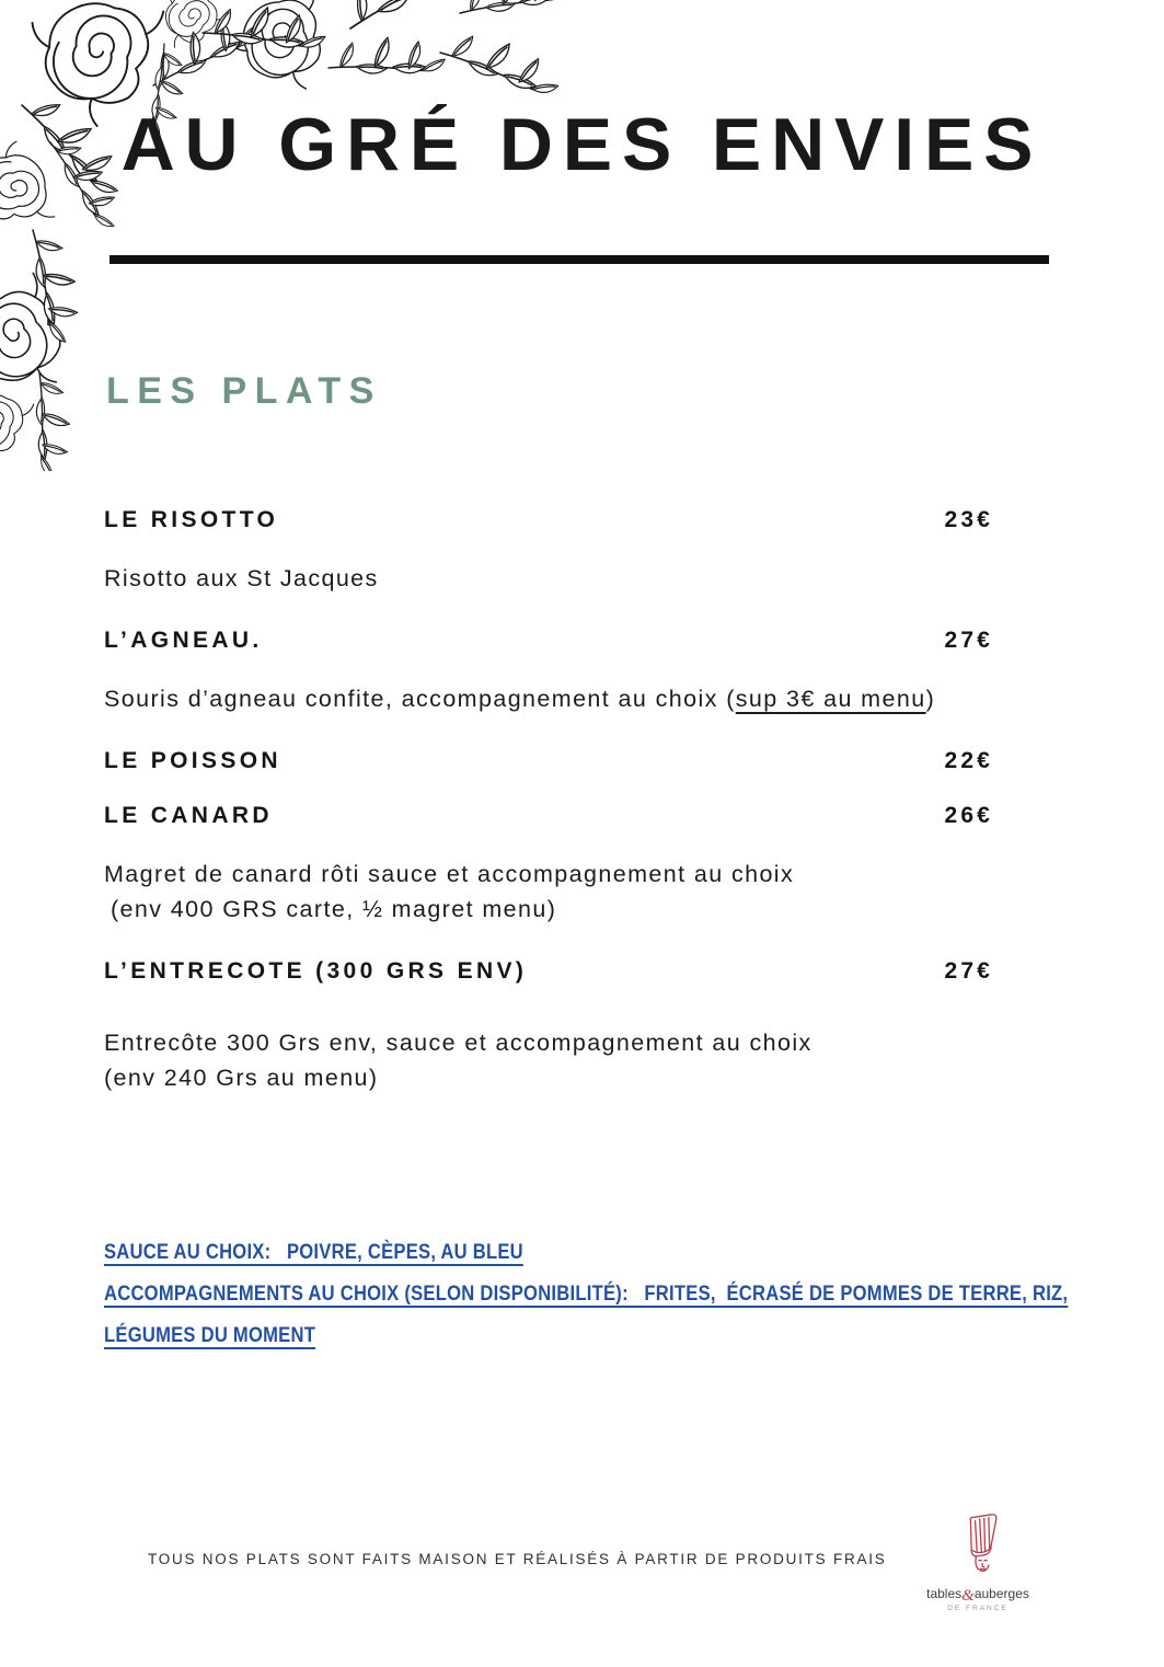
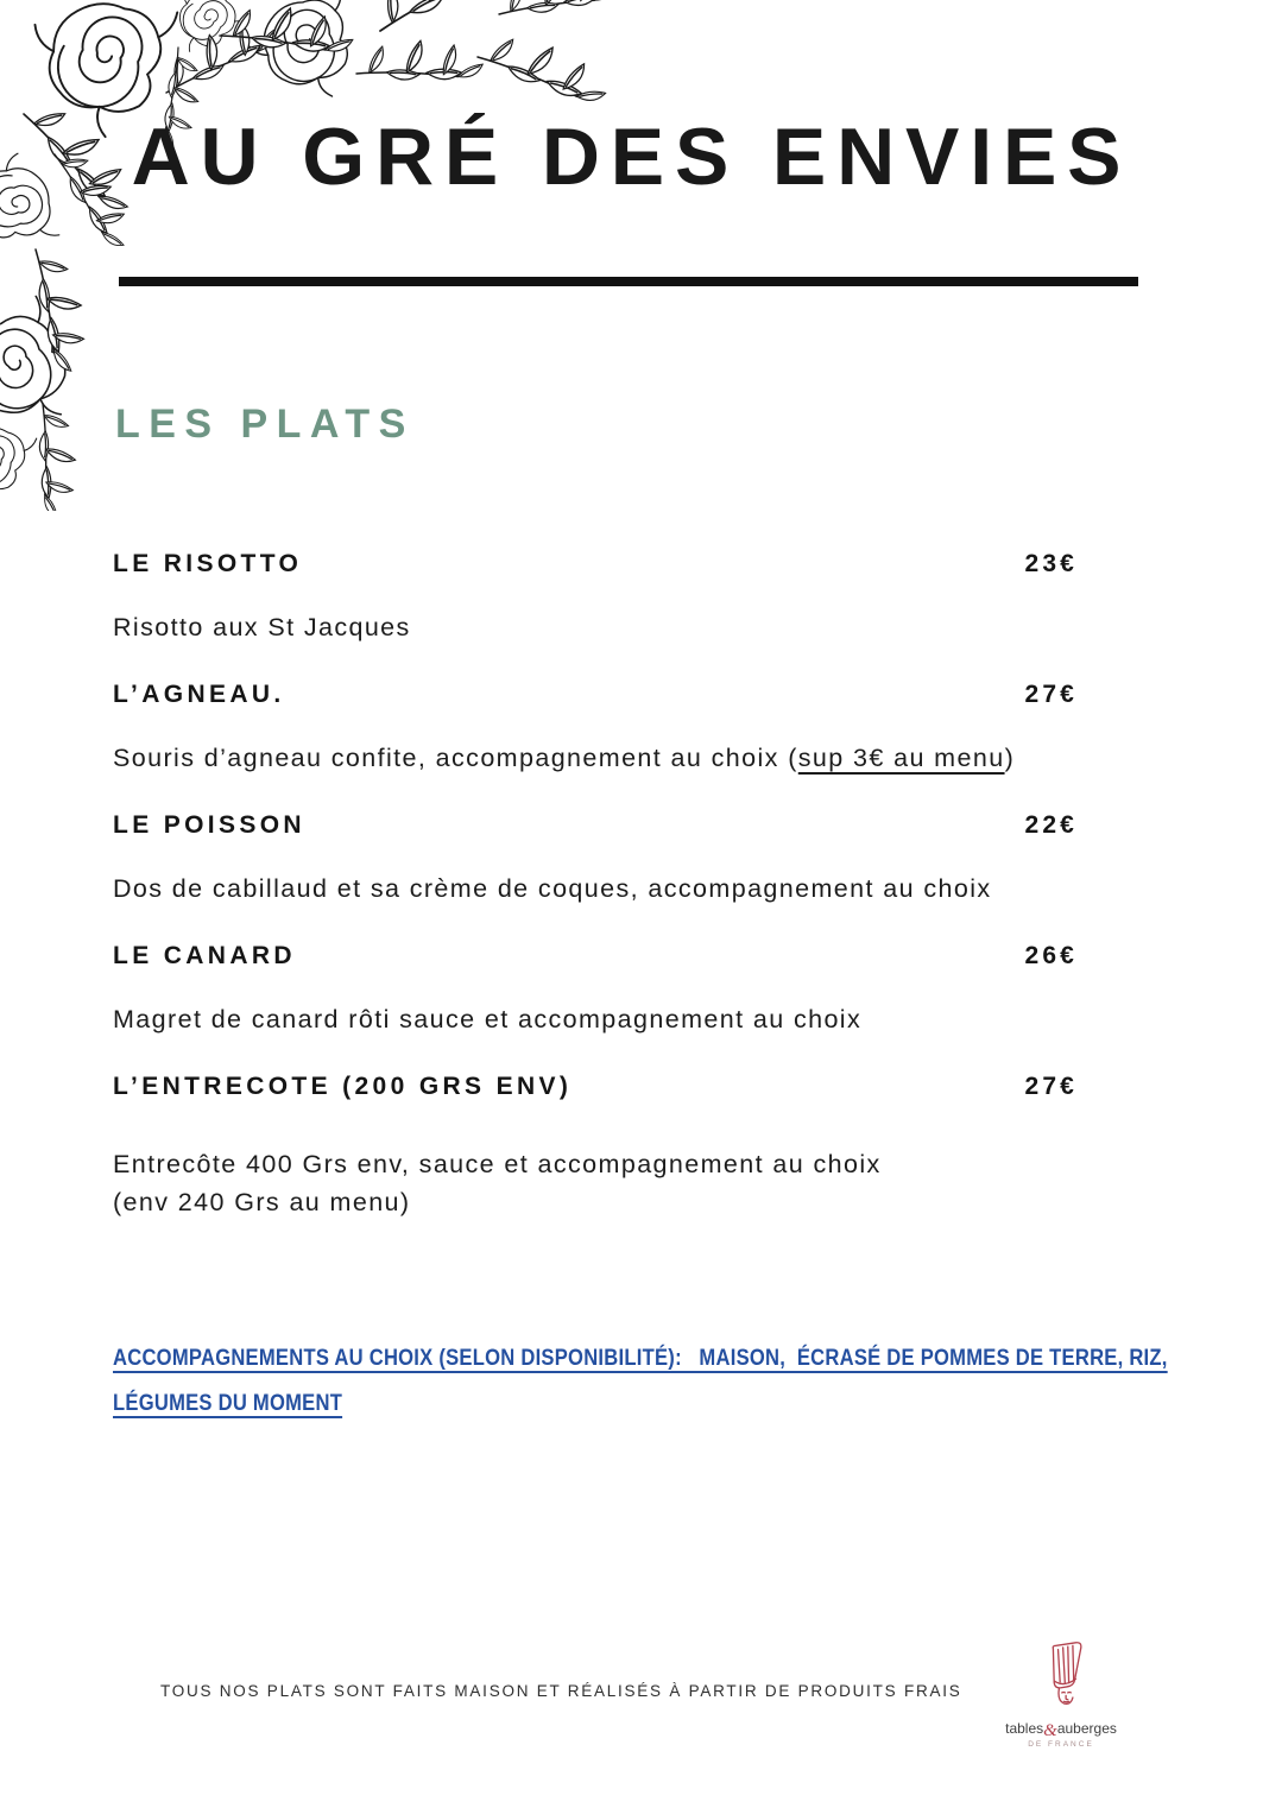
  AU GRÉ DES ENVIES
  LES PLATS
  LE RISOTTO
  23€
  Risotto aux St Jacques
  L’AGNEAU.
  27€
  Souris d’agneau confite, accompagnement au choix (sup 3€ au menu)
  LE POISSON
  22€
+ Dos de cabillaud et sa crème de coques, accompagnement au choix
  LE CANARD
  26€
  Magret de canard rôti sauce et accompagnement au choix
- (env 400 GRS carte, ½ magret menu)
- L’ENTRECOTE (300 GRS ENV)
+ L’ENTRECOTE (200 GRS ENV)
  27€
- Entrecôte 300 Grs env, sauce et accompagnement au choix
+ Entrecôte 400 Grs env, sauce et accompagnement au choix
  (env 240 Grs au menu)
- SAUCE AU CHOIX: POIVRE, CÈPES, AU BLEU
- ACCOMPAGNEMENTS AU CHOIX (SELON DISPONIBILITÉ): FRITES, ÉCRASÉ DE POMMES DE TERRE, RIZ,
+ ACCOMPAGNEMENTS AU CHOIX (SELON DISPONIBILITÉ): MAISON, ÉCRASÉ DE POMMES DE TERRE, RIZ,
  LÉGUMES DU MOMENT
  TOUS NOS PLATS SONT FAITS MAISON ET RÉALISÉS À PARTIR DE PRODUITS FRAIS
  tables&auberges
